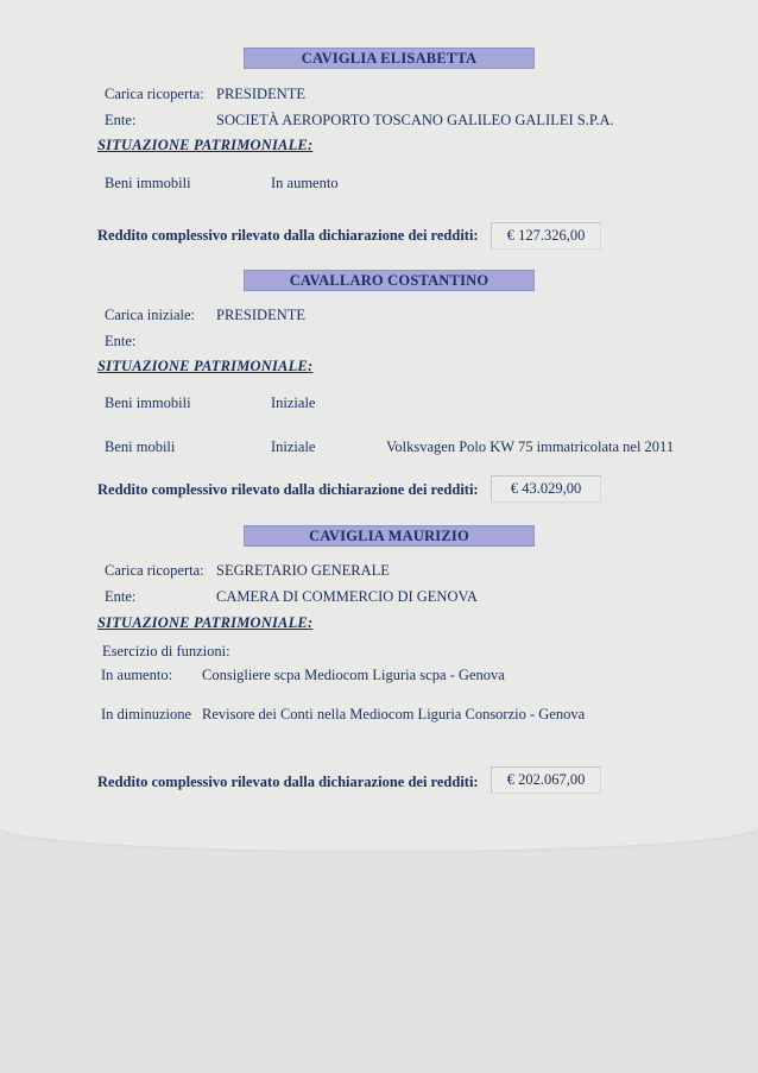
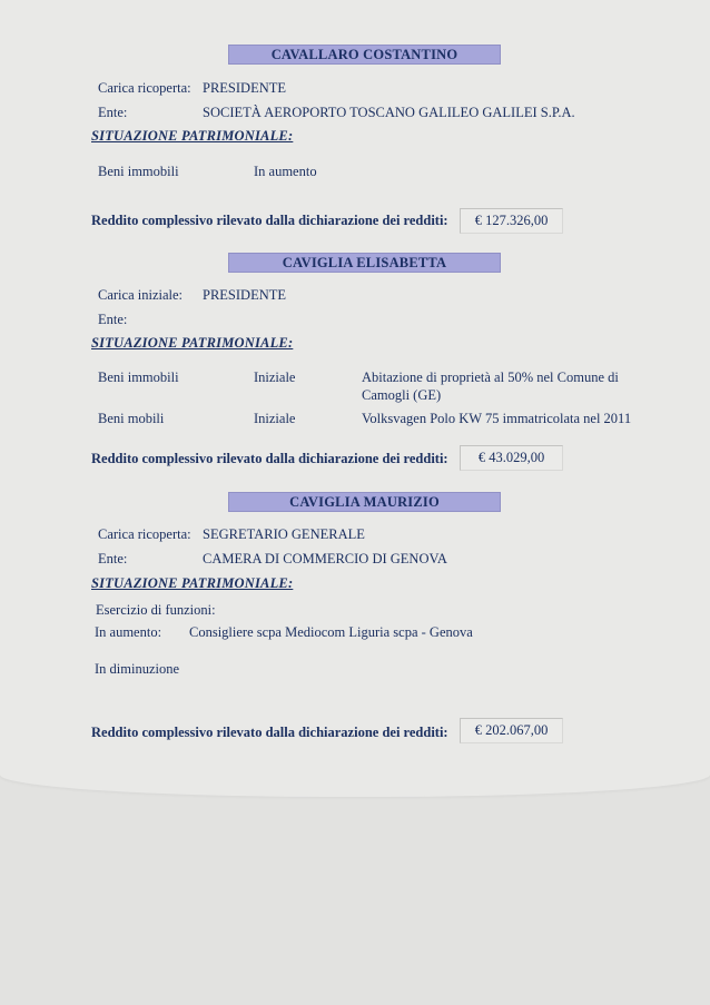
- CAVIGLIA ELISABETTA
+ CAVALLARO COSTANTINO
  Carica ricoperta:
  PRESIDENTE
  Ente:
  SOCIETÀ AEROPORTO TOSCANO GALILEO GALILEI S.P.A.
  SITUAZIONE PATRIMONIALE:
  Beni immobili
  In aumento
  Reddito complessivo rilevato dalla dichiarazione dei redditi:
  € 127.326,00
- CAVALLARO COSTANTINO
+ CAVIGLIA ELISABETTA
  Carica iniziale:
  PRESIDENTE
  Ente:
  SITUAZIONE PATRIMONIALE:
  Beni immobili
  Iniziale
+ Abitazione di proprietà al 50% nel Comune di
+ Camogli (GE)
  Beni mobili
  Iniziale
  Volksvagen Polo KW 75 immatricolata nel 2011
  Reddito complessivo rilevato dalla dichiarazione dei redditi:
  € 43.029,00
  CAVIGLIA MAURIZIO
  Carica ricoperta:
  SEGRETARIO GENERALE
  Ente:
  CAMERA DI COMMERCIO DI GENOVA
  SITUAZIONE PATRIMONIALE:
  Esercizio di funzioni:
  In aumento:
  Consigliere scpa Mediocom Liguria scpa - Genova
  In diminuzione
- Revisore dei Conti nella Mediocom Liguria Consorzio - Genova
  Reddito complessivo rilevato dalla dichiarazione dei redditi:
  € 202.067,00
